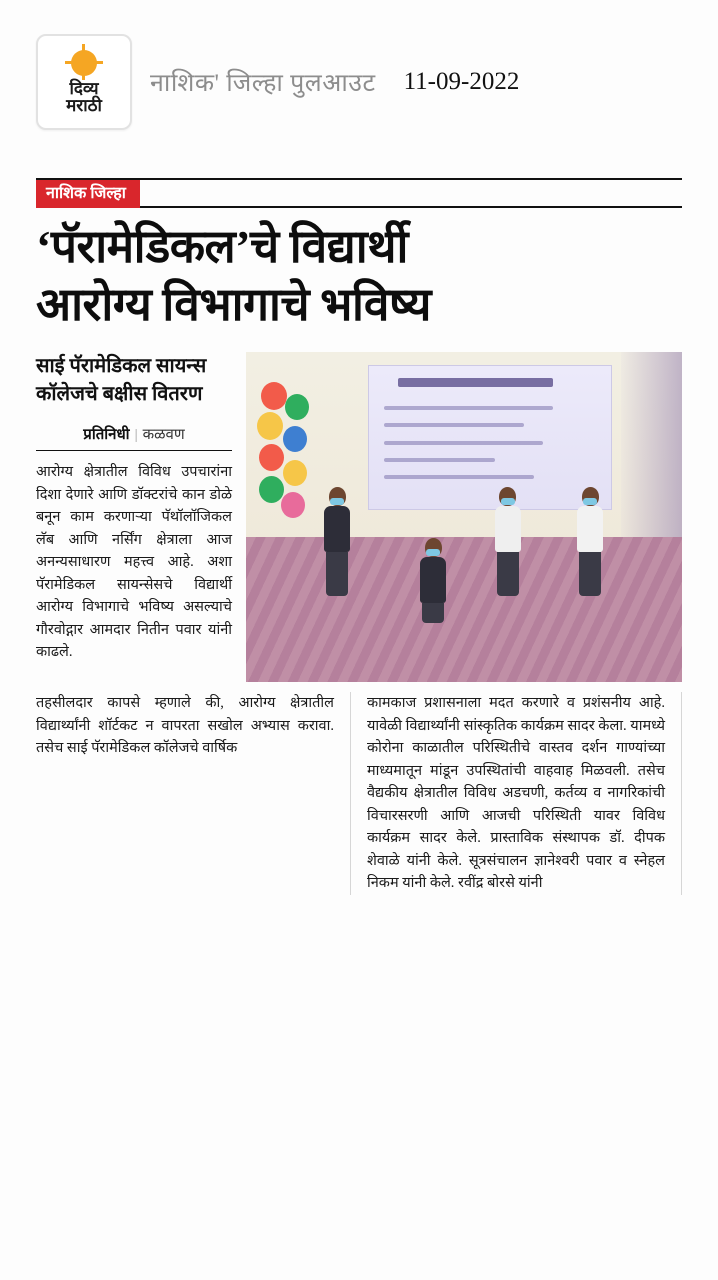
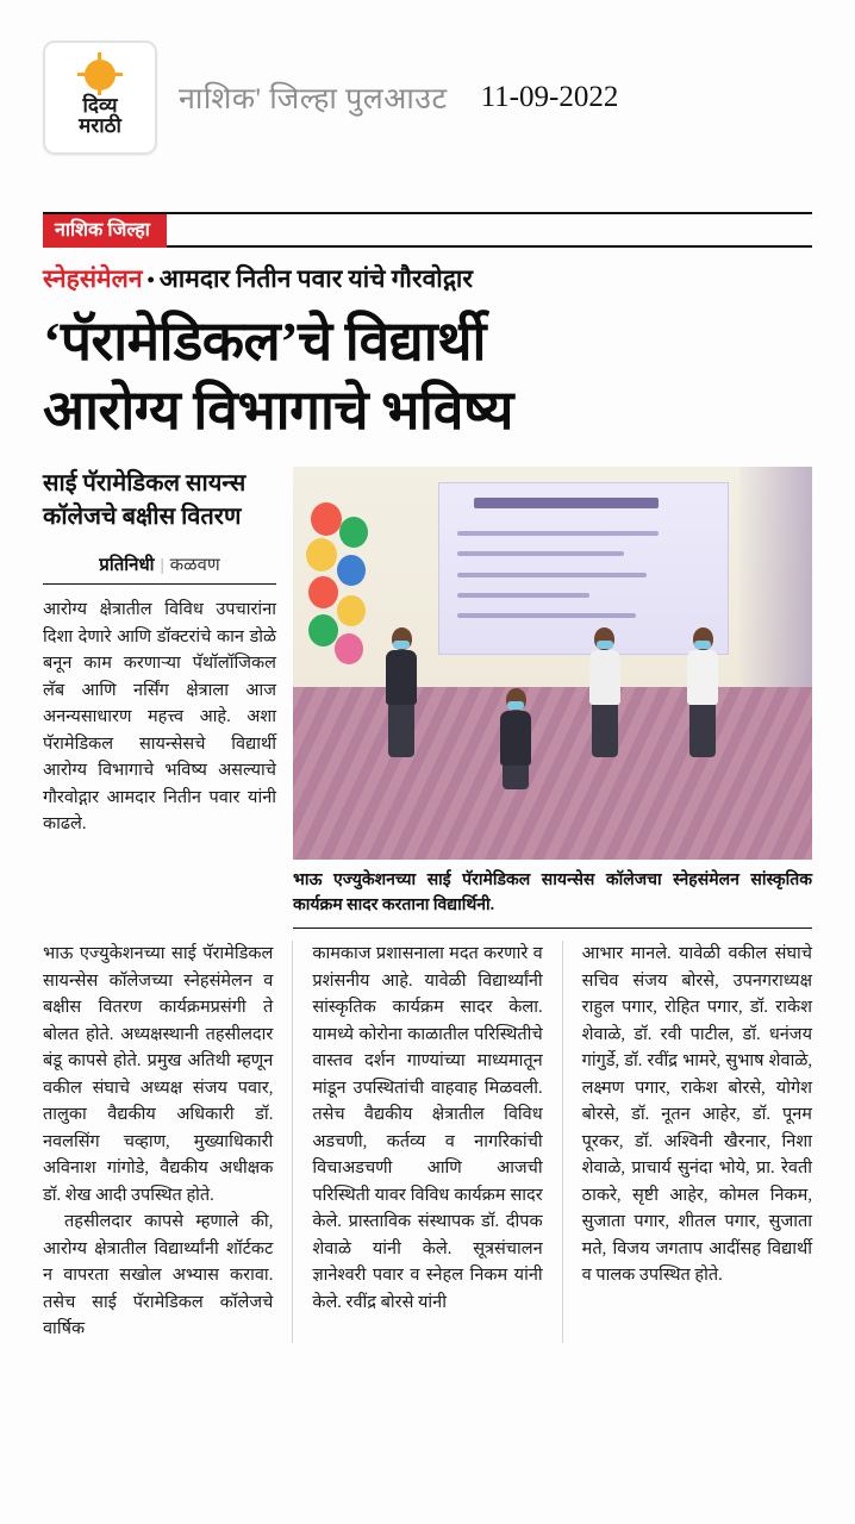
  दिव्य
  मराठी
  नाशिक' जिल्हा पुलआउट
  11-09-2022
  नाशिक जिल्हा
+ स्नेहसंमेलन • आमदार नितीन पवार यांचे गौरवोद्गार
  ‘पॅरामेडिकल’चे विद्यार्थी
  आरोग्य विभागाचे भविष्य
  साई पॅरामेडिकल सायन्स
  कॉलेजचे बक्षीस वितरण
  प्रतिनिधी | कळवण
  आरोग्य क्षेत्रातील विविध उपचारांना दिशा देणारे आणि डॉक्टरांचे कान डोळे बनून काम करणाऱ्या पॅथॉलॉजिकल लॅब आणि नर्सिंग क्षेत्राला आज अनन्यसाधारण महत्त्व आहे. अशा पॅरामेडिकल सायन्सेसचे विद्यार्थी आरोग्य विभागाचे भविष्य असल्याचे गौरवोद्गार आमदार नितीन पवार यांनी काढले.
+ भाऊ एज्युकेशनच्या साई पॅरामेडिकल सायन्सेस कॉलेजचा स्नेहसंमेलन सांस्कृतिक कार्यक्रम सादर करताना विद्यार्थिनी.
+ भाऊ एज्युकेशनच्या साई पॅरामेडिकल सायन्सेस कॉलेजच्या स्नेहसंमेलन व बक्षीस वितरण कार्यक्रमप्रसंगी ते बोलत होते. अध्यक्षस्थानी तहसीलदार बंडू कापसे होते. प्रमुख अतिथी म्हणून वकील संघाचे अध्यक्ष संजय पवार, तालुका वैद्यकीय अधिकारी डॉ. नवलसिंग चव्हाण, मुख्याधिकारी अविनाश गांगोडे, वैद्यकीय अधीक्षक डॉ. शेख आदी उपस्थित होते.
  तहसीलदार कापसे म्हणाले की, आरोग्य क्षेत्रातील विद्यार्थ्यांनी शॉर्टकट न वापरता सखोल अभ्यास करावा. तसेच साई पॅरामेडिकल कॉलेजचे वार्षिक
- कामकाज प्रशासनाला मदत करणारे व प्रशंसनीय आहे. यावेळी विद्यार्थ्यांनी सांस्कृतिक कार्यक्रम सादर केला. यामध्ये कोरोना काळातील परिस्थितीचे वास्तव दर्शन गाण्यांच्या माध्यमातून मांडून उपस्थितांची वाहवाह मिळवली. तसेच वैद्यकीय क्षेत्रातील विविध अडचणी, कर्तव्य व नागरिकांची विचारसरणी आणि आजची परिस्थिती यावर विविध कार्यक्रम सादर केले. प्रास्ताविक संस्थापक डॉ. दीपक शेवाळे यांनी केले. सूत्रसंचालन ज्ञानेश्वरी पवार व स्नेहल निकम यांनी केले. रवींद्र बोरसे यांनी
+ कामकाज प्रशासनाला मदत करणारे व प्रशंसनीय आहे. यावेळी विद्यार्थ्यांनी सांस्कृतिक कार्यक्रम सादर केला. यामध्ये कोरोना काळातील परिस्थितीचे वास्तव दर्शन गाण्यांच्या माध्यमातून मांडून उपस्थितांची वाहवाह मिळवली. तसेच वैद्यकीय क्षेत्रातील विविध अडचणी, कर्तव्य व नागरिकांची विचाअडचणी आणि आजची परिस्थिती यावर विविध कार्यक्रम सादर केले. प्रास्ताविक संस्थापक डॉ. दीपक शेवाळे यांनी केले. सूत्रसंचालन ज्ञानेश्वरी पवार व स्नेहल निकम यांनी केले. रवींद्र बोरसे यांनी
+ आभार मानले. यावेळी वकील संघाचे सचिव संजय बोरसे, उपनगराध्यक्ष राहुल पगार, रोहित पगार, डॉ. राकेश शेवाळे, डॉ. रवी पाटील, डॉ. धनंजय गांगुर्डे, डॉ. रवींद्र भामरे, सुभाष शेवाळे, लक्ष्मण पगार, राकेश बोरसे, योगेश बोरसे, डॉ. नूतन आहेर, डॉ. पूनम पूरकर, डॉ. अश्विनी खैरनार, निशा शेवाळे, प्राचार्य सुनंदा भोये, प्रा. रेवती ठाकरे, सृष्टी आहेर, कोमल निकम, सुजाता पगार, शीतल पगार, सुजाता मते, विजय जगताप आदींसह विद्यार्थी व पालक उपस्थित होते.
